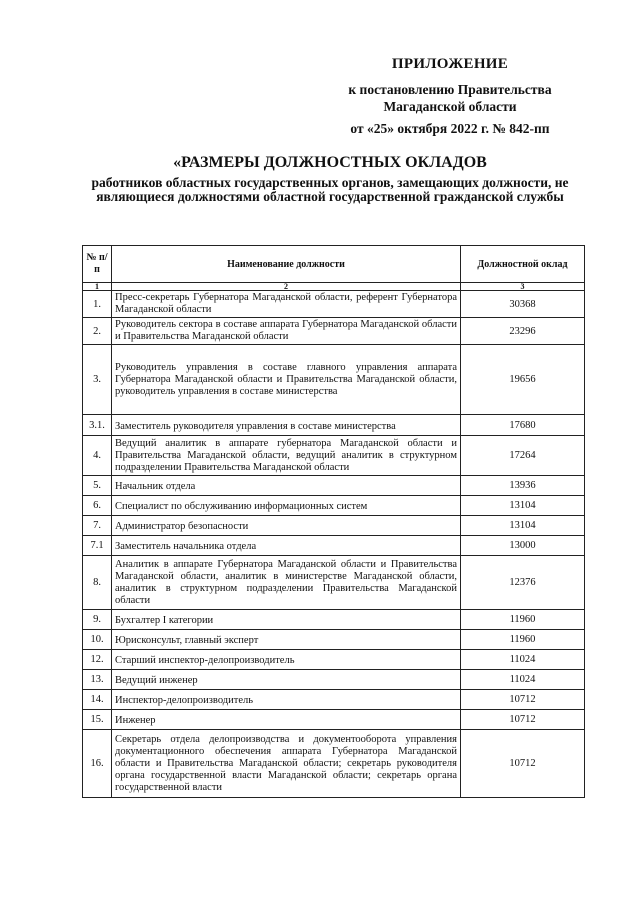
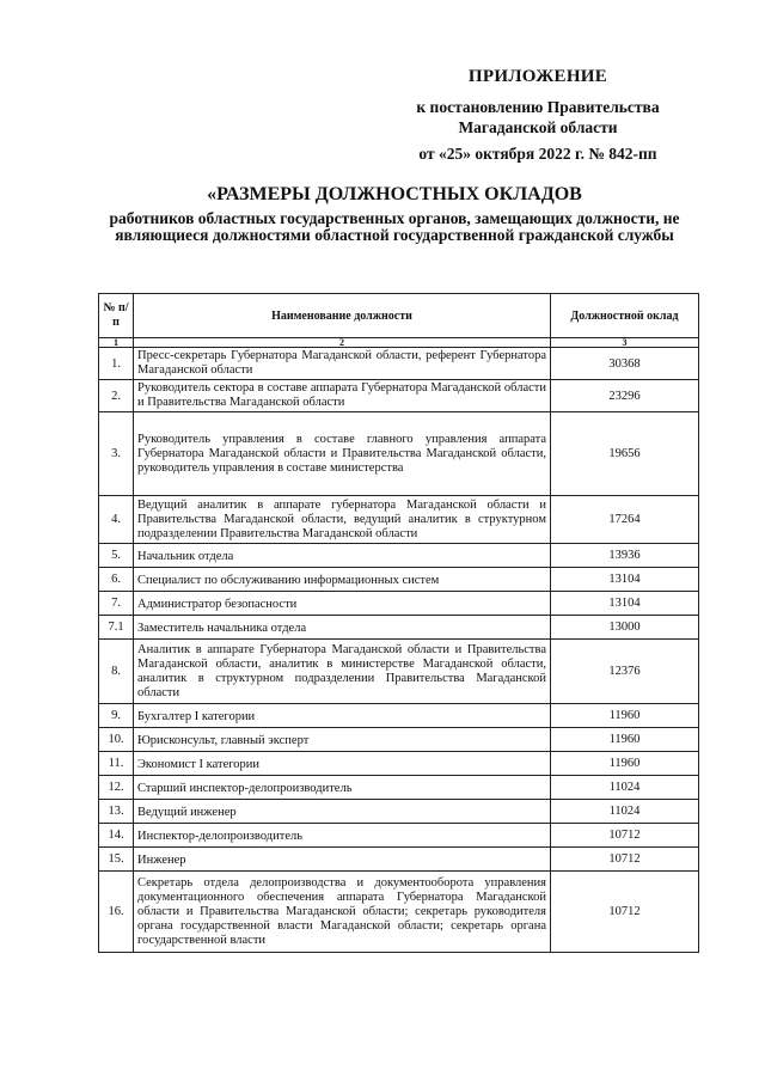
  ПРИЛОЖЕНИЕ
  к постановлению Правительства
  Магаданской области
  от «25» октября 2022 г. № 842-пп
  «РАЗМЕРЫ ДОЛЖНОСТНЫХ ОКЛАДОВ
  работников областных государственных органов, замещающих должности, не являющиеся должностями областной государственной гражданской службы
  № п/п	Наименование должности	Должностной оклад
  1	2	3
  1.	Пресс-секретарь Губернатора Магаданской области, референт Губернатора Магаданской области	30368
  2.	Руководитель сектора в составе аппарата Губернатора Магаданской области и Правительства Магаданской области	23296
  3.	Руководитель управления в составе главного управления аппарата Губернатора Магаданской области и Правительства Магаданской области, руководитель управления в составе министерства	19656
- 3.1.	Заместитель руководителя управления в составе министерства	17680
  4.	Ведущий аналитик в аппарате губернатора Магаданской области и Правительства Магаданской области, ведущий аналитик в структурном подразделении Правительства Магаданской области	17264
  5.	Начальник отдела	13936
  6.	Специалист по обслуживанию информационных систем	13104
  7.	Администратор безопасности	13104
  7.1	Заместитель начальника отдела	13000
  8.	Аналитик в аппарате Губернатора Магаданской области и Правительства Магаданской области, аналитик в министерстве Магаданской области, аналитик в структурном подразделении Правительства Магаданской области	12376
  9.	Бухгалтер I категории	11960
  10.	Юрисконсульт, главный эксперт	11960
+ 11.	Экономист I категории	11960
  12.	Старший инспектор-делопроизводитель	11024
  13.	Ведущий инженер	11024
  14.	Инспектор-делопроизводитель	10712
  15.	Инженер	10712
  16.	Секретарь отдела делопроизводства и документооборота управления документационного обеспечения аппарата Губернатора Магаданской области и Правительства Магаданской области; секретарь руководителя органа государственной власти Магаданской области; секретарь органа государственной власти	10712
